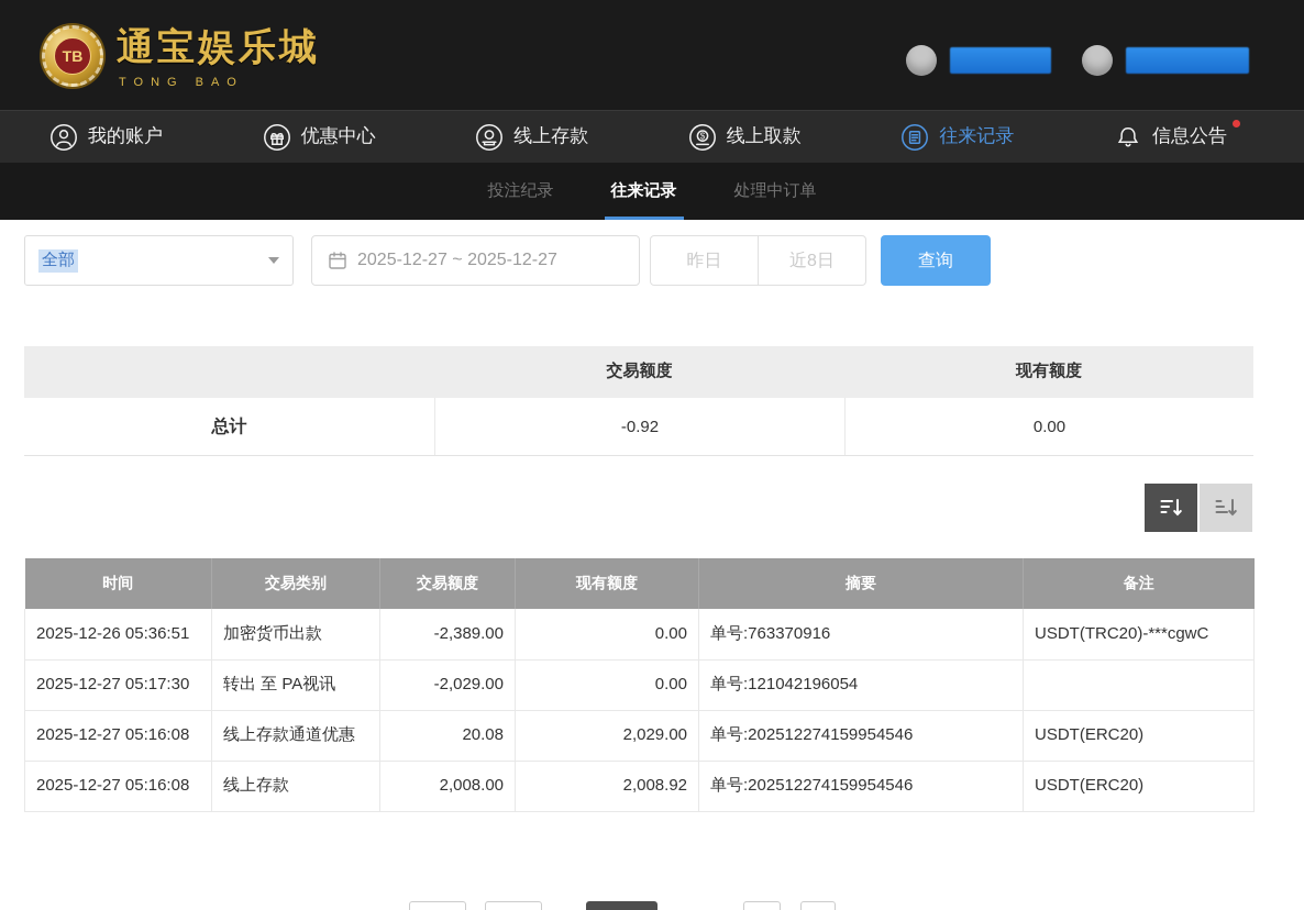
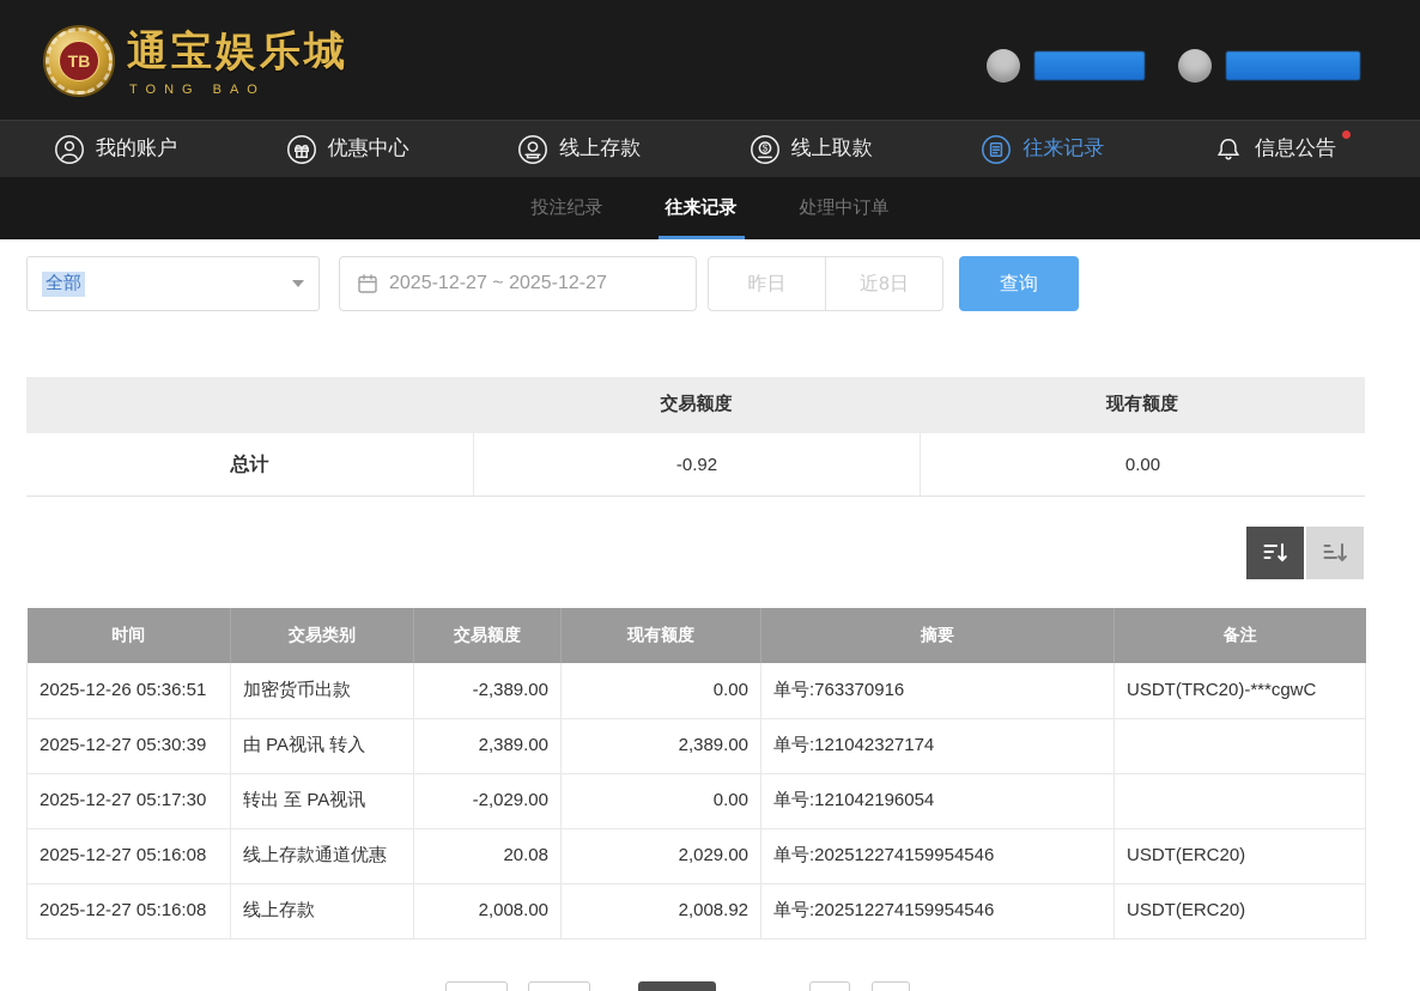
  TB
  通宝娱乐城
  TONG BAO
  我的账户
  优惠中心
  线上存款
  $
  线上取款
  往来记录
  信息公告
  投注纪录
  往来记录
  处理中订单
  全部
  2025-12-27 ~ 2025-12-27
  昨日
  近8日
  查询
  交易额度
  现有额度
  总计
  -0.92
  0.00
  时间	交易类别	交易额度	现有额度	摘要	备注
  2025-12-26 05:36:51	加密货币出款	-2,389.00	0.00	单号:763370916	USDT(TRC20)-***cgwC
+ 2025-12-27 05:30:39	由 PA视讯 转入	2,389.00	2,389.00	单号:121042327174
  2025-12-27 05:17:30	转出 至 PA视讯	-2,029.00	0.00	单号:121042196054
  2025-12-27 05:16:08	线上存款通道优惠	20.08	2,029.00	单号:202512274159954546	USDT(ERC20)
  2025-12-27 05:16:08	线上存款	2,008.00	2,008.92	单号:202512274159954546	USDT(ERC20)
